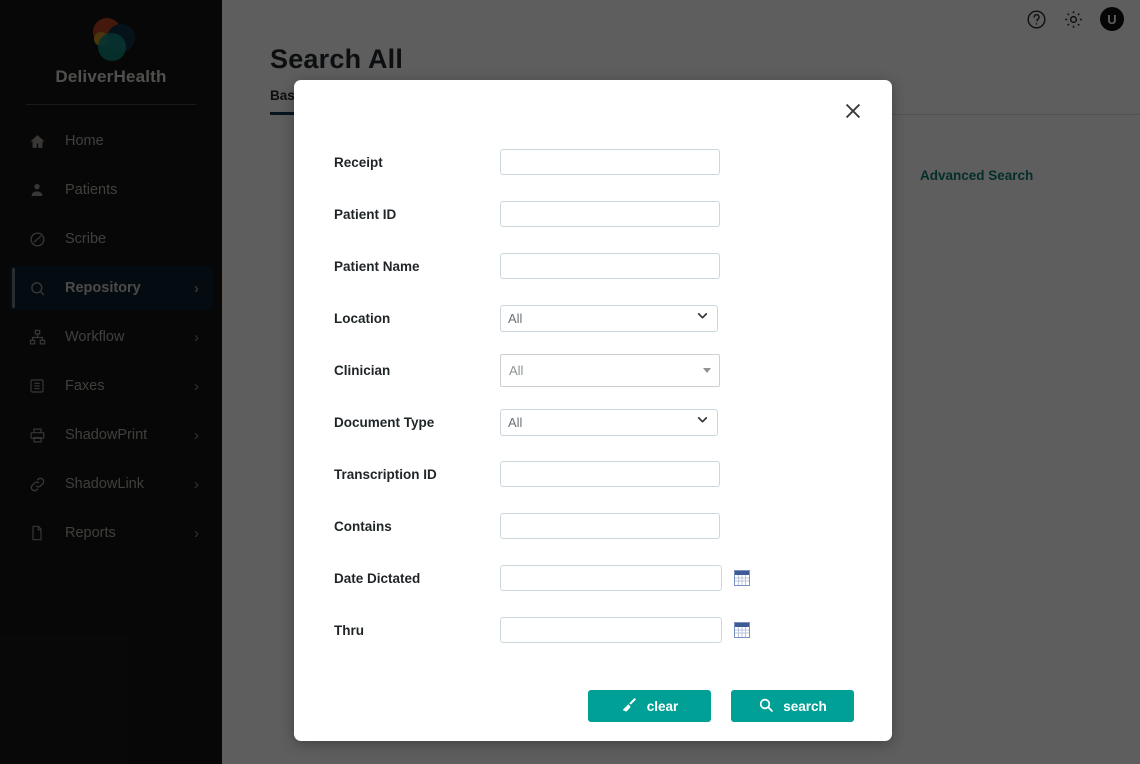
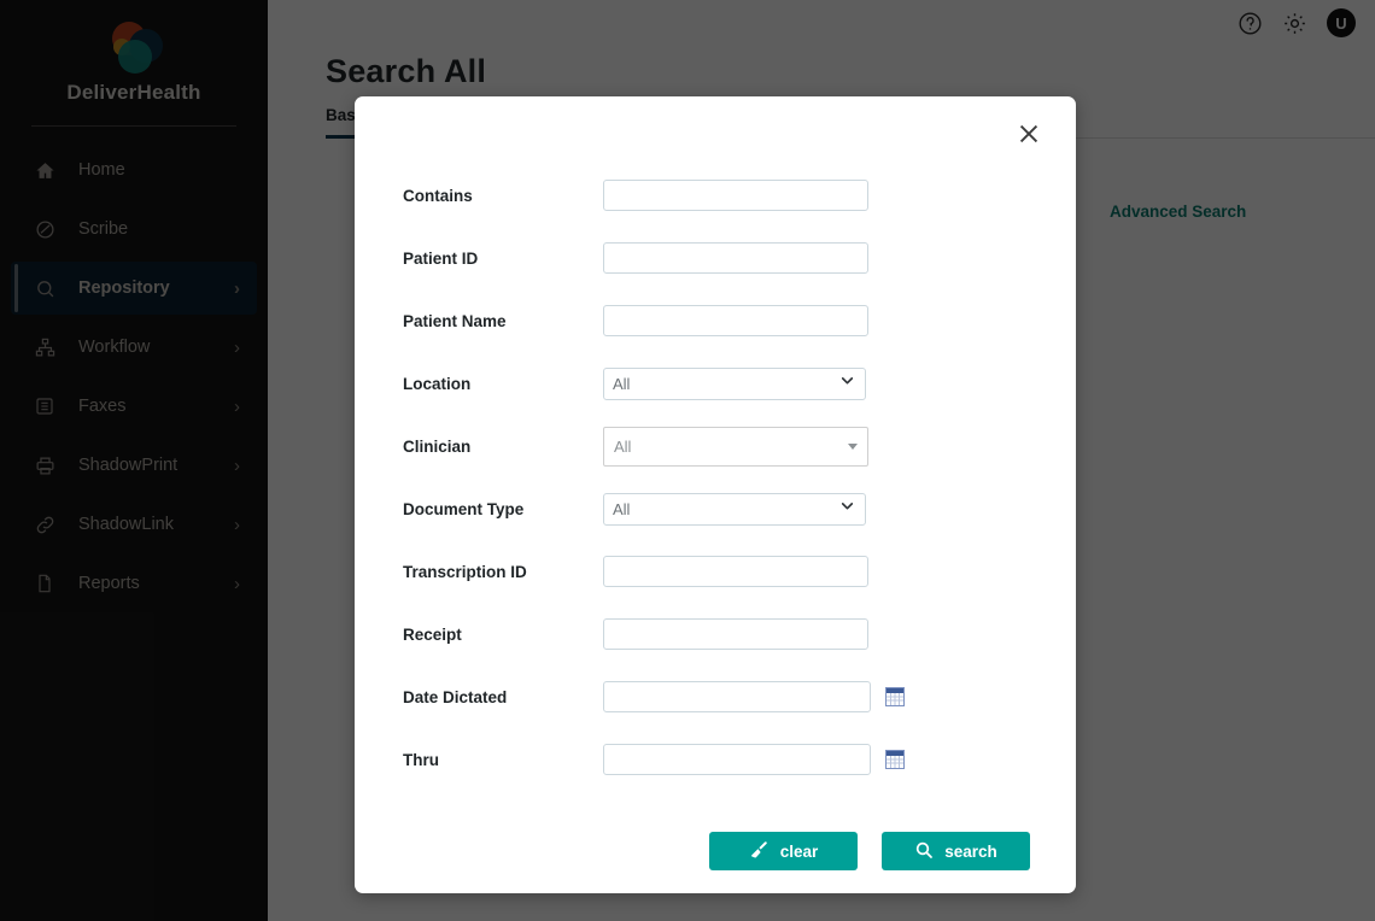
  DeliverHealth
  Home
- Patients
  Scribe
  Repository
  ›
  Workflow
  ›
  Faxes
  ›
  ShadowPrint
  ›
  ShadowLink
  ›
  Reports
  ›
  U
  Search All
  Advanced Search
- Receipt
+ Contains
  Patient ID
  Patient Name
  Location
  All
  Clinician
  All
  Document Type
  All
  Transcription ID
- Contains
+ Receipt
  Date Dictated
  Thru
  clear
  search
